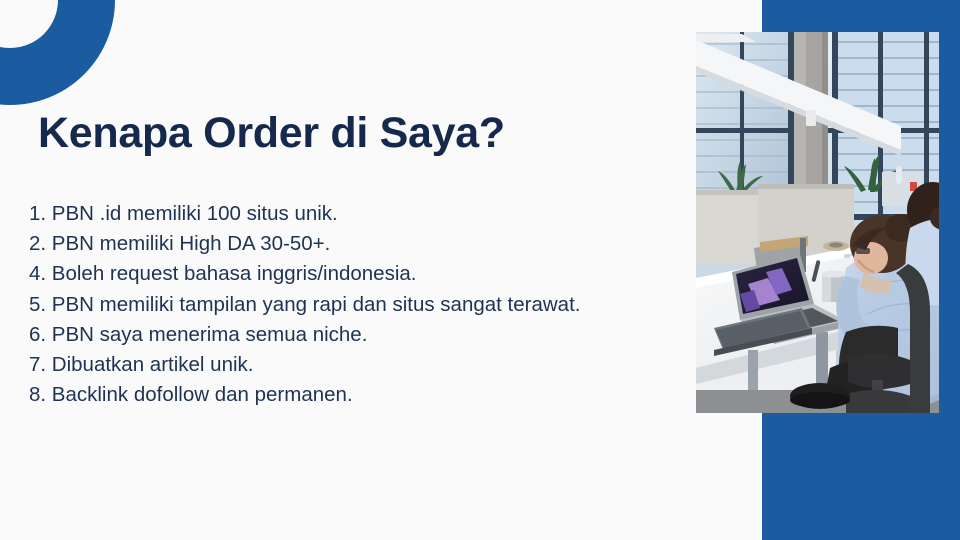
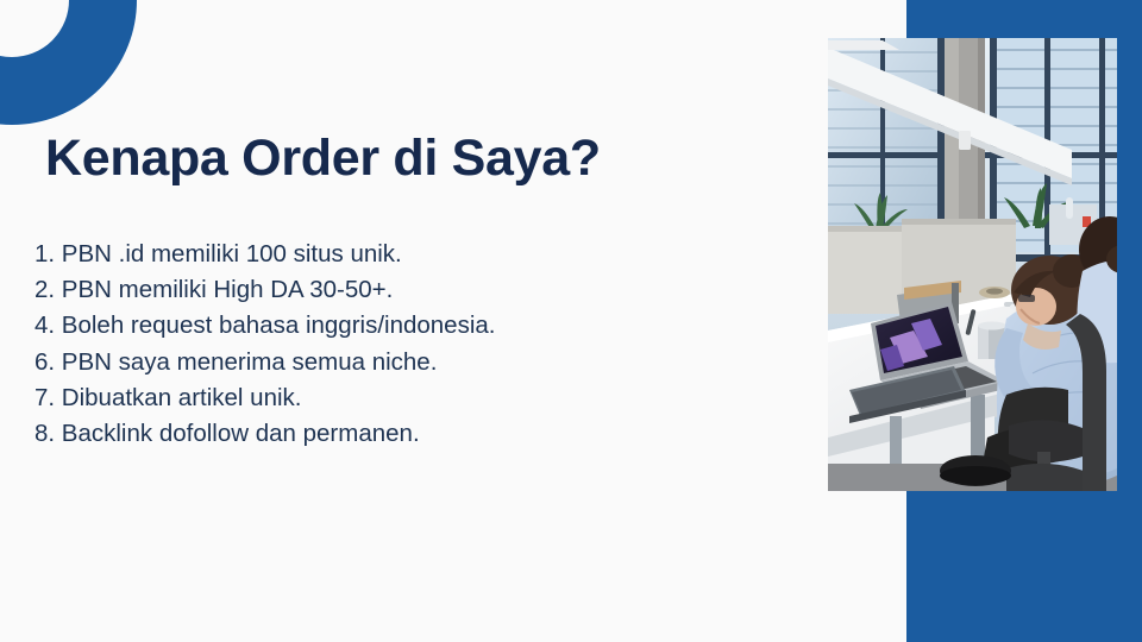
  Kenapa Order di Saya?
  1. PBN .id memiliki 100 situs unik.
  2. PBN memiliki High DA 30-50+.
  4. Boleh request bahasa inggris/indonesia.
- 5. PBN memiliki tampilan yang rapi dan situs sangat terawat.
  6. PBN saya menerima semua niche.
  7. Dibuatkan artikel unik.
  8. Backlink dofollow dan permanen.
